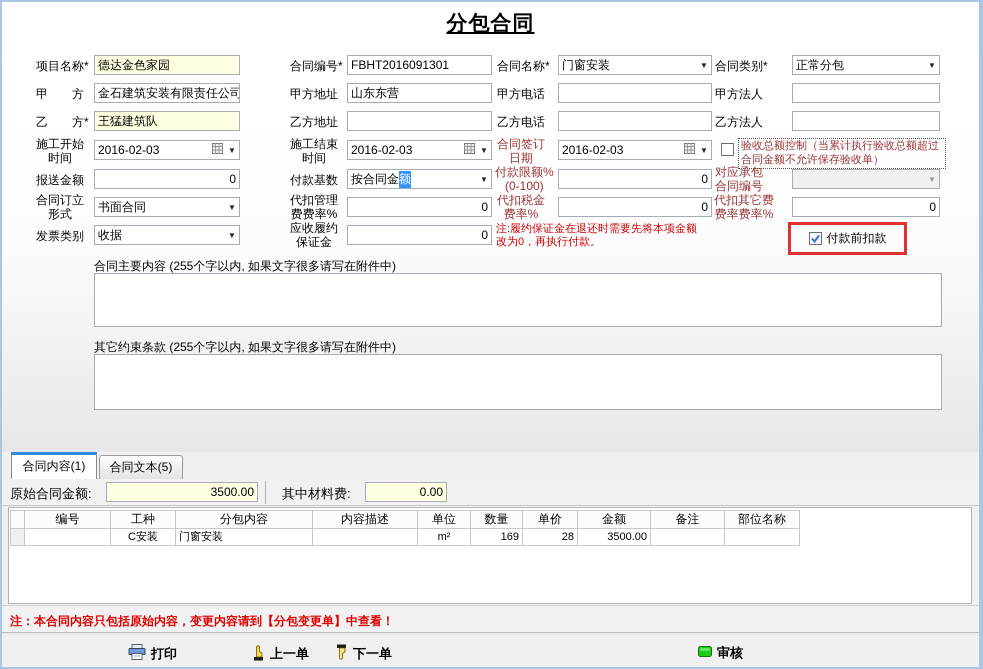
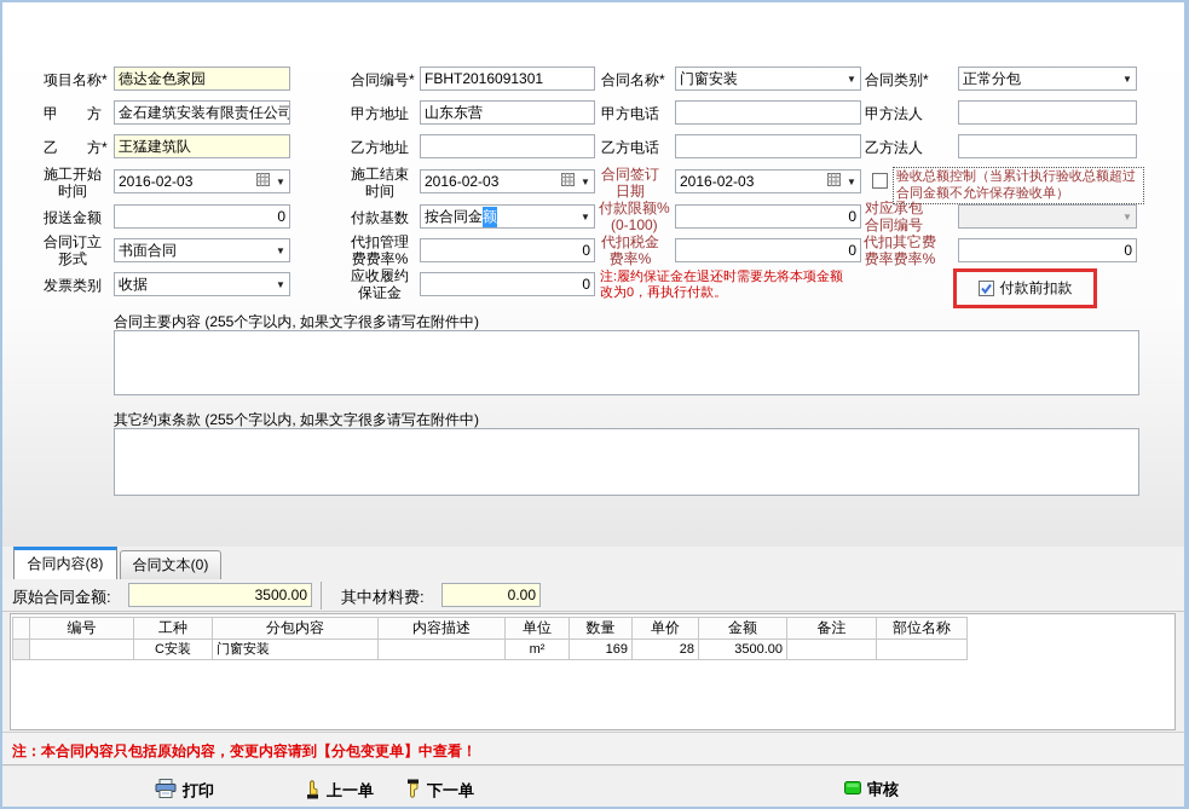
- 分包合同
  项目名称*
  德达金色家园
  合同编号*
  FBHT2016091301
  合同名称*
  门窗安装
  ▼
  合同类别*
  正常分包
  ▼
  甲 方
  金石建筑安装有限责任公司
  甲方地址
  山东东营
  甲方电话
  甲方法人
  乙 方*
  王猛建筑队
  乙方地址
  乙方电话
  乙方法人
  施工开始
  时间
  2016-02-03
  ▼
  施工结束
  时间
  2016-02-03
  ▼
  合同签订
  日期
  2016-02-03
  ▼
  验收总额控制（当累计执行验收总额超过合同金额不允许保存验收单）
  报送金额
  0
  付款基数
  按合同金
  额
  ▼
  付款限额%
  (0-100)
  0
  对应承包
  合同编号
  ▼
  合同订立
  形式
  书面合同
  ▼
  代扣管理
  费费率%
  0
  代扣税金
  费率%
  0
  代扣其它费
  费率费率%
  0
  发票类别
  收据
  ▼
  应收履约
  保证金
  0
  注:履约保证金在退还时需要先将本项金额改为0，再执行付款。
  付款前扣款
  合同主要内容 (255个字以内, 如果文字很多请写在附件中)
  其它约束条款 (255个字以内, 如果文字很多请写在附件中)
- 合同内容(1)
+ 合同内容(8)
- 合同文本(5)
+ 合同文本(0)
  原始合同金额:
  3500.00
  其中材料费:
  0.00
  	编号	工种	分包内容	内容描述	单位	数量	单价	金额	备注	部位名称
  		C安装	门窗安装		m²	169	28	3500.00
  注：本合同内容只包括原始内容，变更内容请到【分包变更单】中查看！
  打印
  上一单
  下一单
  审核
